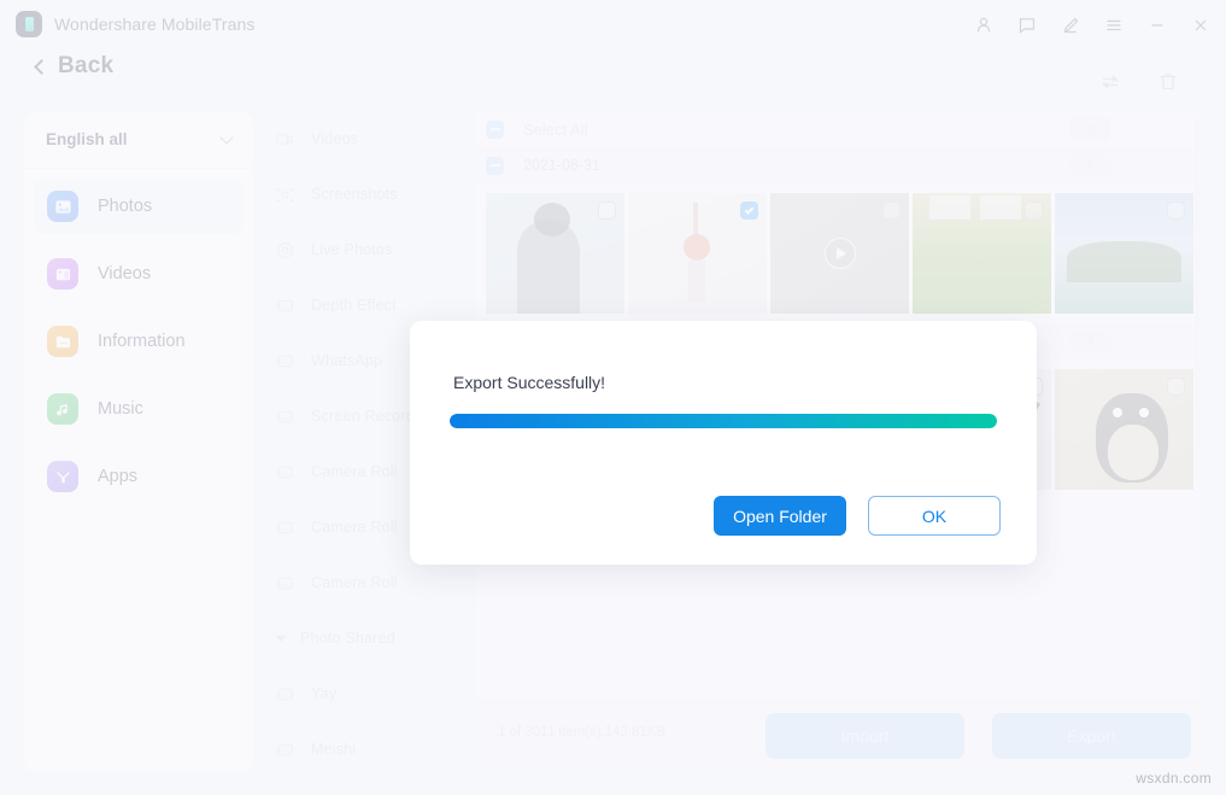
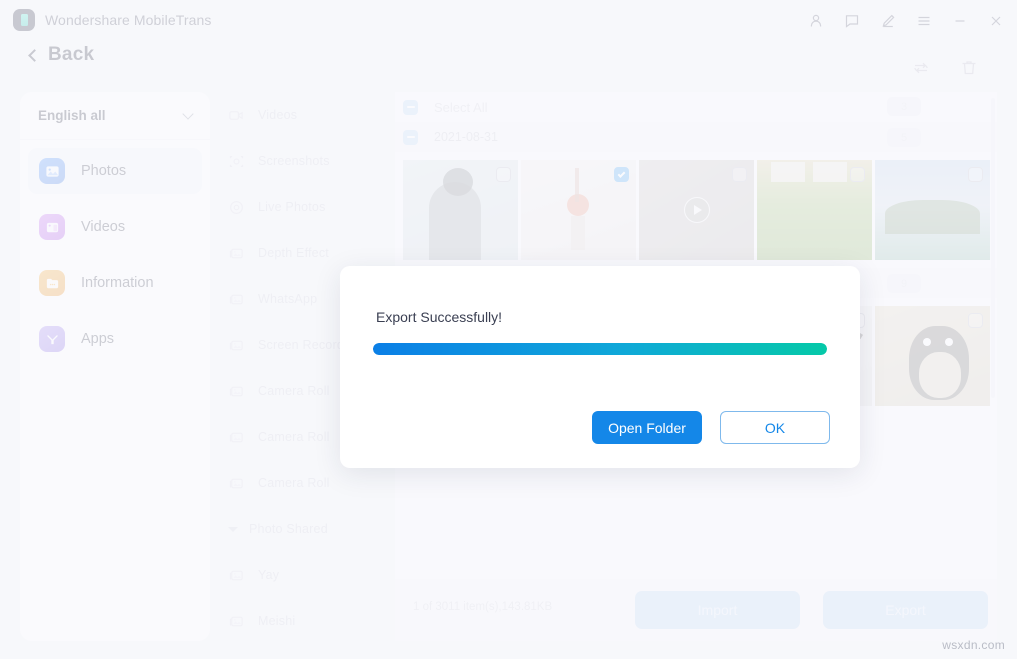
  Wondershare MobileTrans
  Back
  English all
  Photos
  Videos
  Information
- Music
  Apps
  Export Successfully!
  Open Folder
  OK
  wsxdn.com
